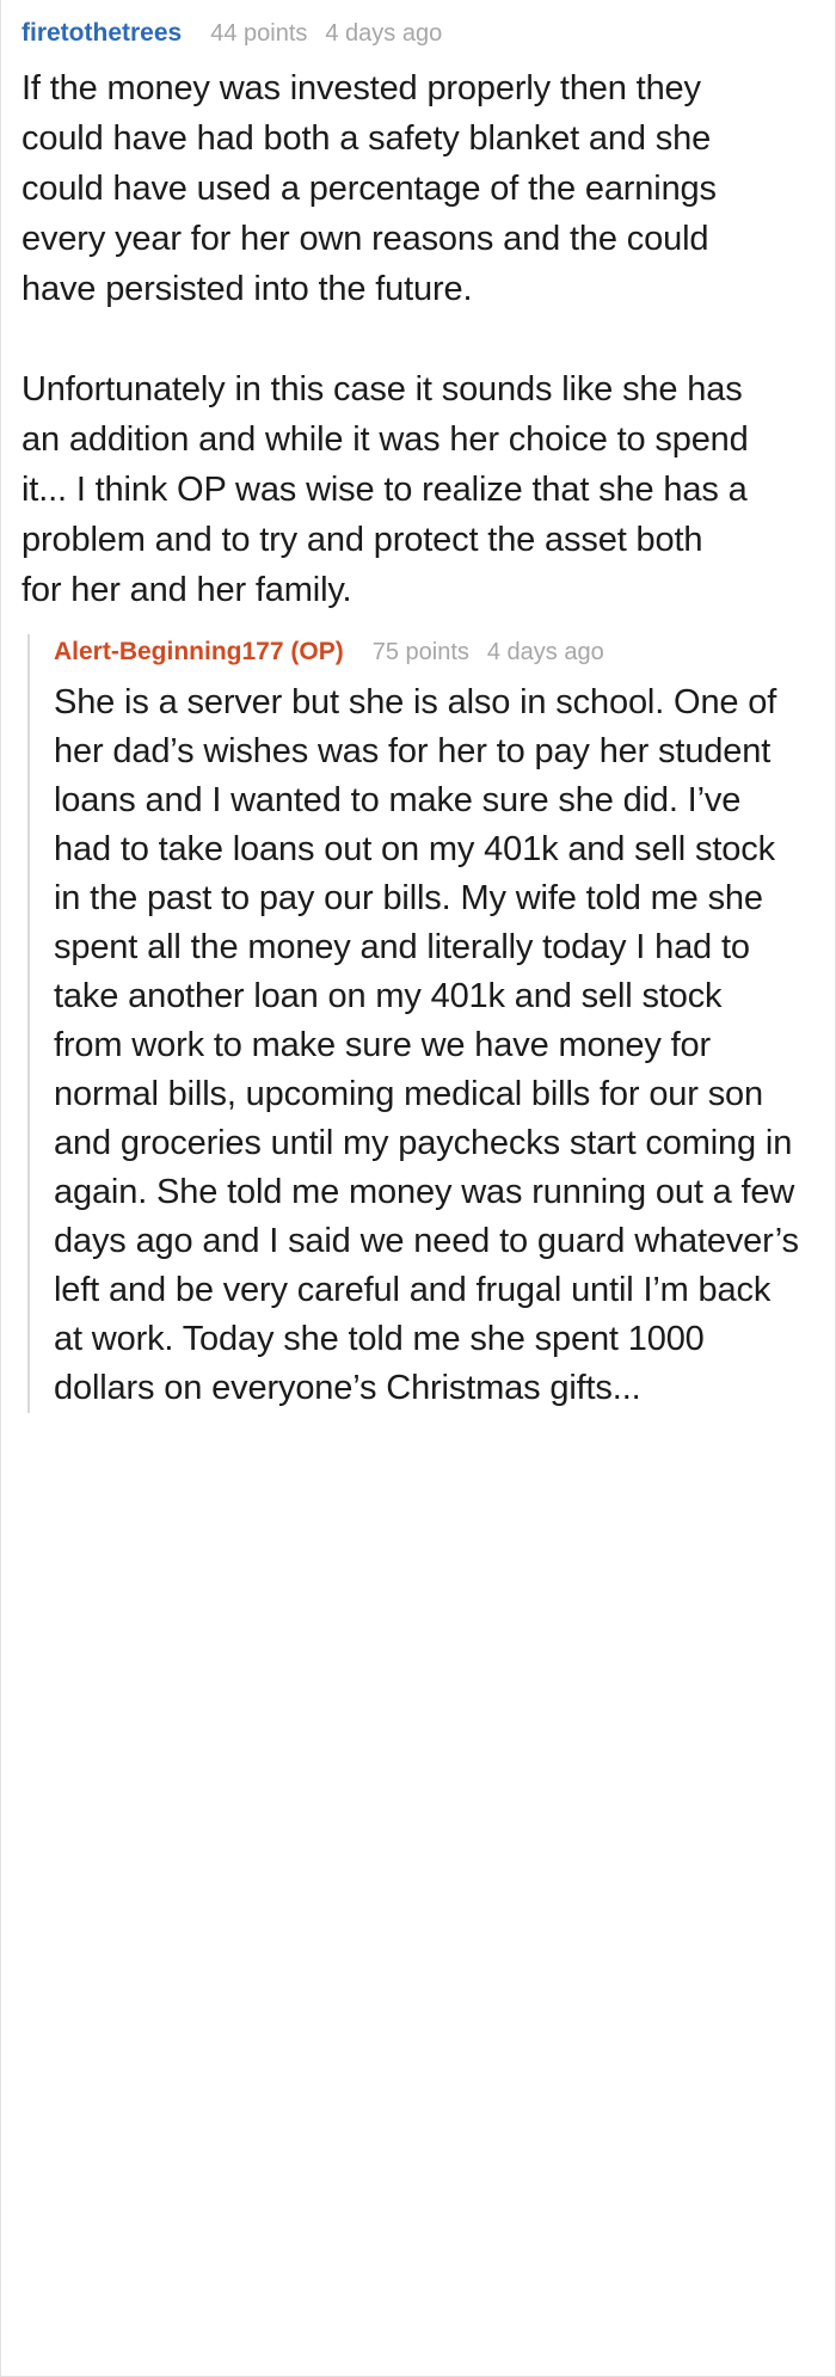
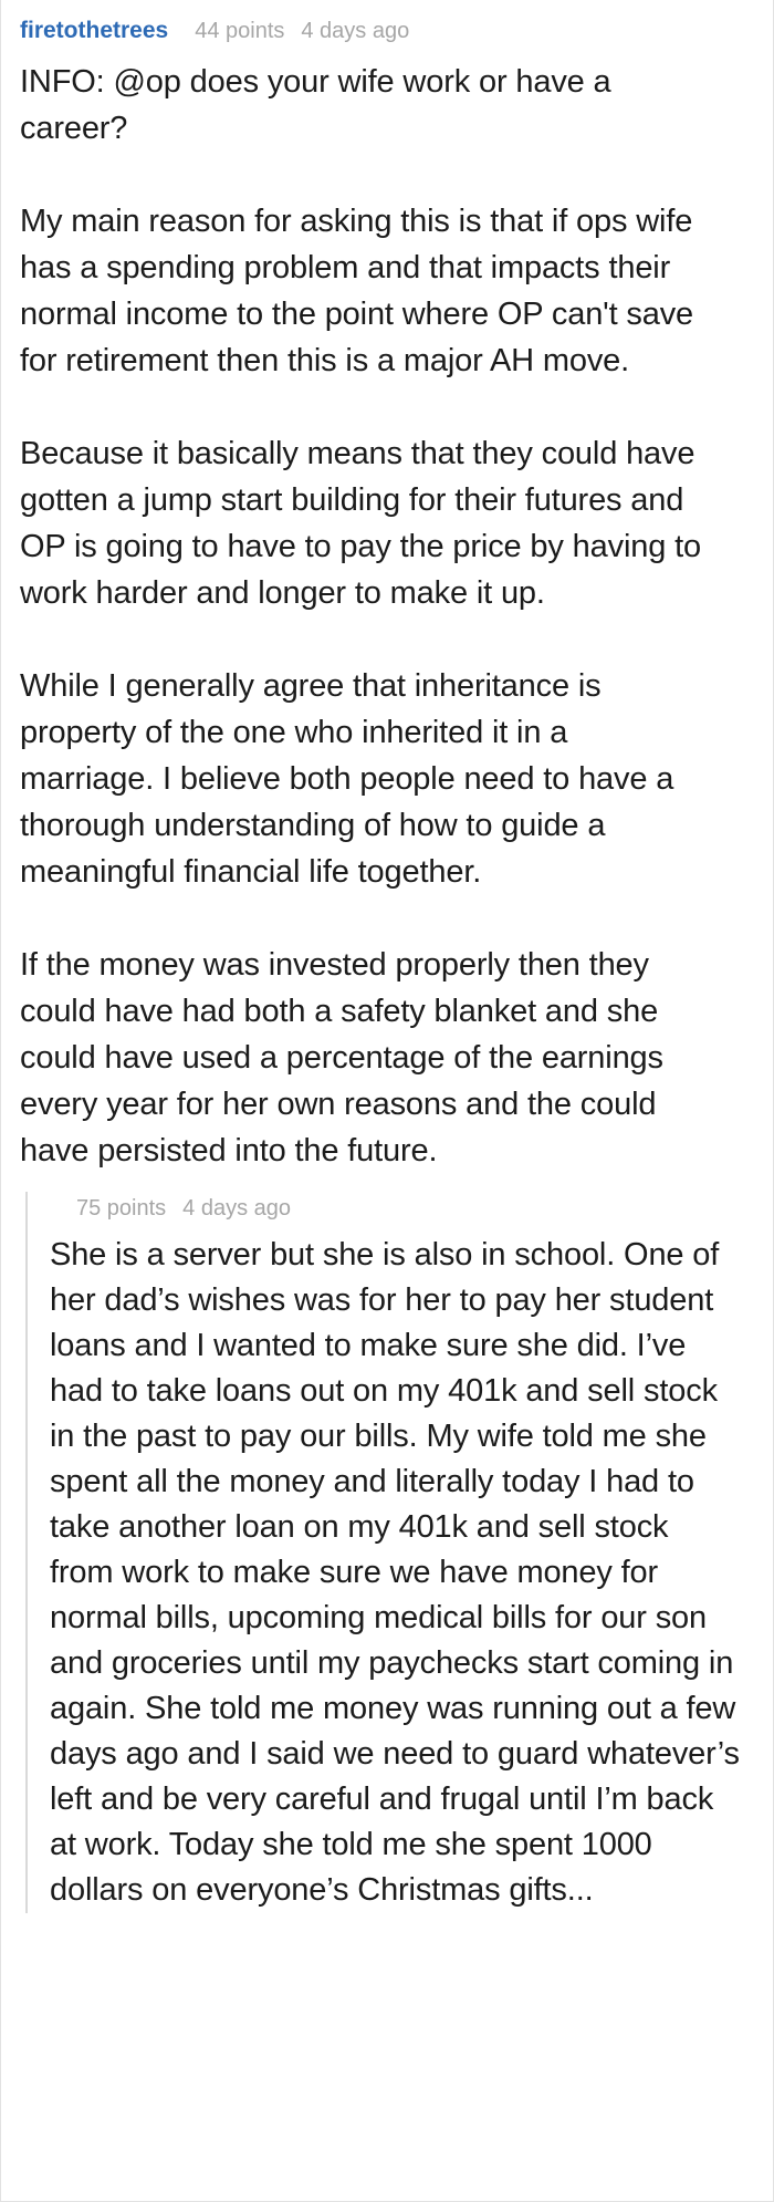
  firetothetrees
  44 points
  4 days ago
+ INFO: @op does your wife work or have a
+ career?
+ My main reason for asking this is that if ops wife
+ has a spending problem and that impacts their
+ normal income to the point where OP can't save
+ for retirement then this is a major AH move.
+ Because it basically means that they could have
+ gotten a jump start building for their futures and
+ OP is going to have to pay the price by having to
+ work harder and longer to make it up.
+ While I generally agree that inheritance is
+ property of the one who inherited it in a
+ marriage. I believe both people need to have a
+ thorough understanding of how to guide a
+ meaningful financial life together.
  If the money was invested properly then they
  could have had both a safety blanket and she
  could have used a percentage of the earnings
  every year for her own reasons and the could
  have persisted into the future.
- Unfortunately in this case it sounds like she has
- an addition and while it was her choice to spend
- it... I think OP was wise to realize that she has a
- problem and to try and protect the asset both
- for her and her family.
- Alert-Beginning177 (OP)
  75 points
  4 days ago
  She is a server but she is also in school. One of
  her dad’s wishes was for her to pay her student
  loans and I wanted to make sure she did. I’ve
  had to take loans out on my 401k and sell stock
  in the past to pay our bills. My wife told me she
  spent all the money and literally today I had to
  take another loan on my 401k and sell stock
  from work to make sure we have money for
  normal bills, upcoming medical bills for our son
  and groceries until my paychecks start coming in
  again. She told me money was running out a few
  days ago and I said we need to guard whatever’s
  left and be very careful and frugal until I’m back
  at work. Today she told me she spent 1000
  dollars on everyone’s Christmas gifts...
